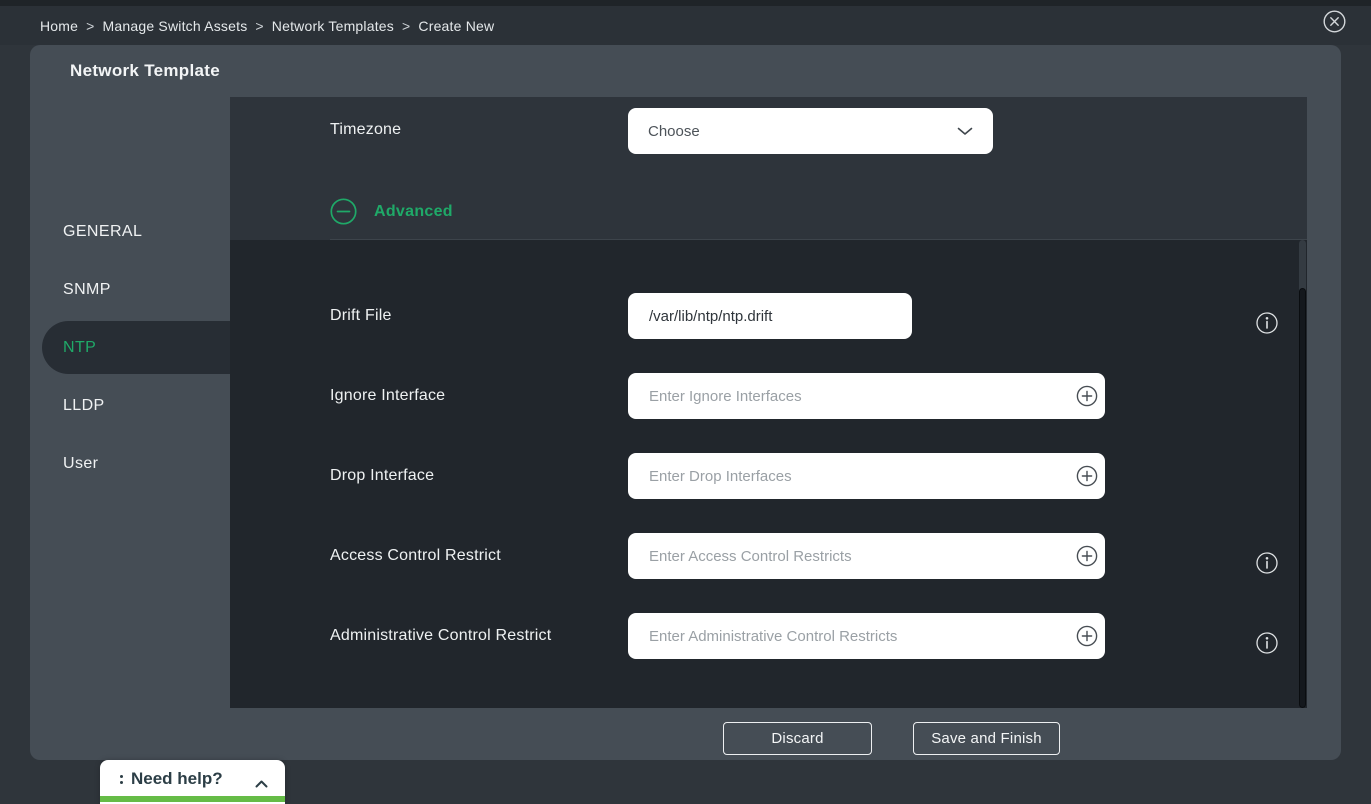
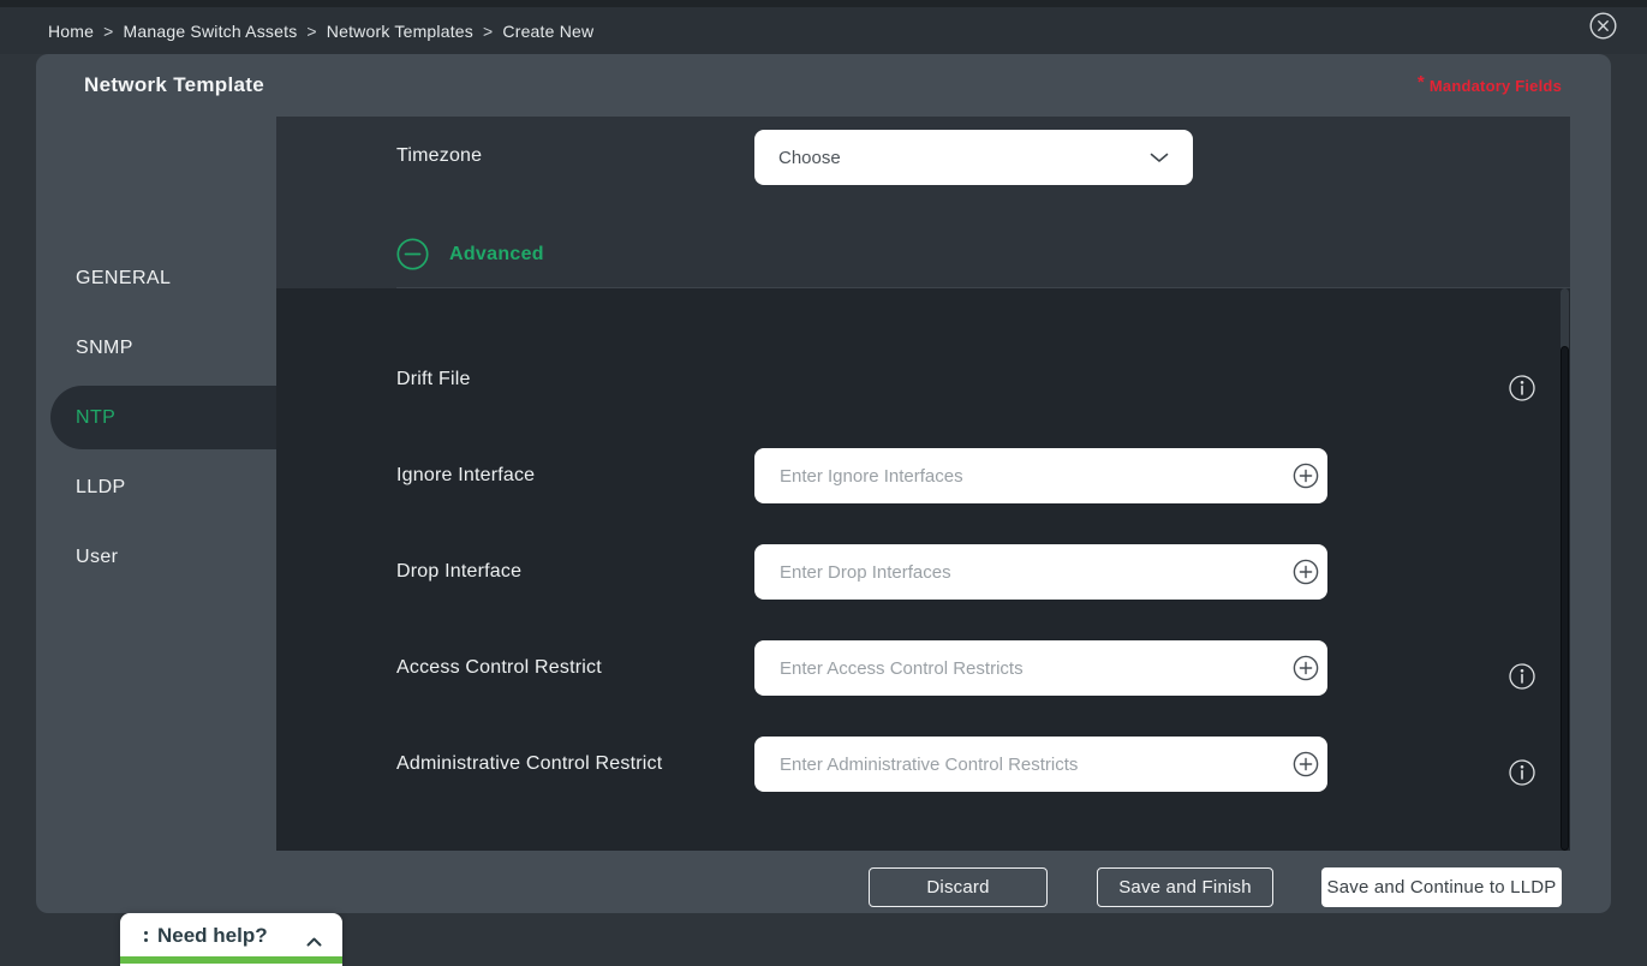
  Home
  >
  Manage Switch Assets
  >
  Network Templates
  >
  Create New
  Network Template
+ *
+ Mandatory Fields
  GENERAL
  SNMP
  NTP
  LLDP
  User
  Timezone
  Choose
  Advanced
  Drift File
- /var/lib/ntp/ntp.drift
  Ignore Interface
  Enter Ignore Interfaces
  Drop Interface
  Enter Drop Interfaces
  Access Control Restrict
  Enter Access Control Restricts
  Administrative Control Restrict
  Enter Administrative Control Restricts
  Discard
  Save and Finish
+ Save and Continue to LLDP
  Need help?
